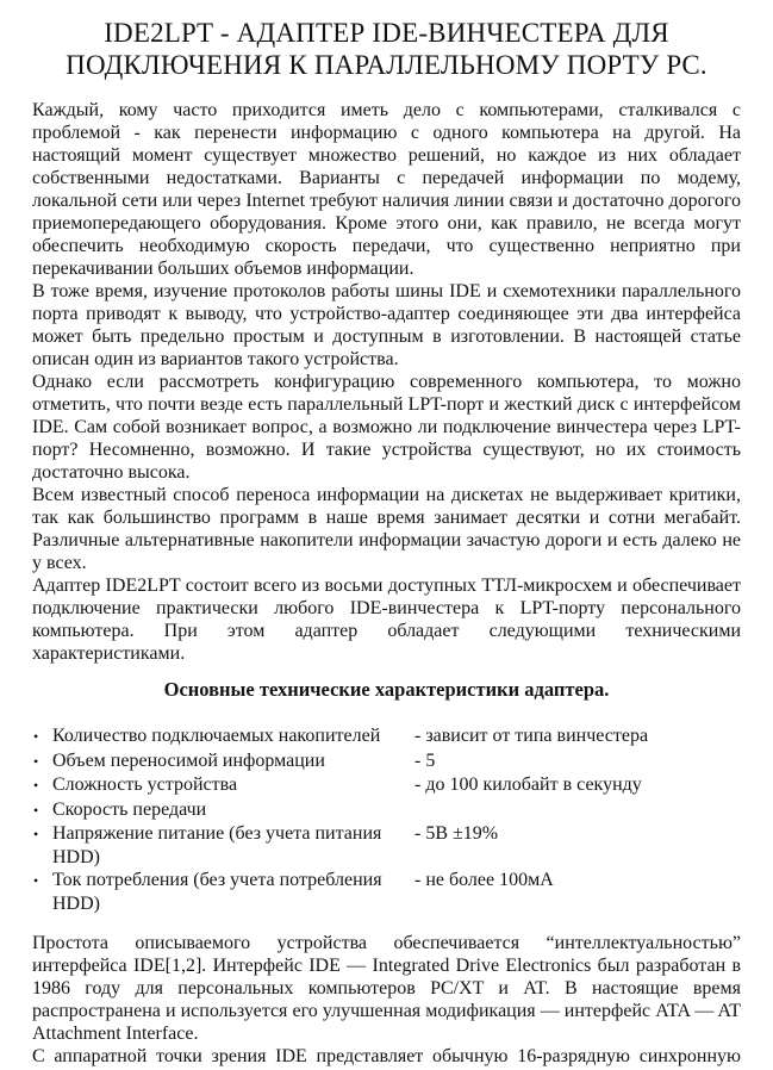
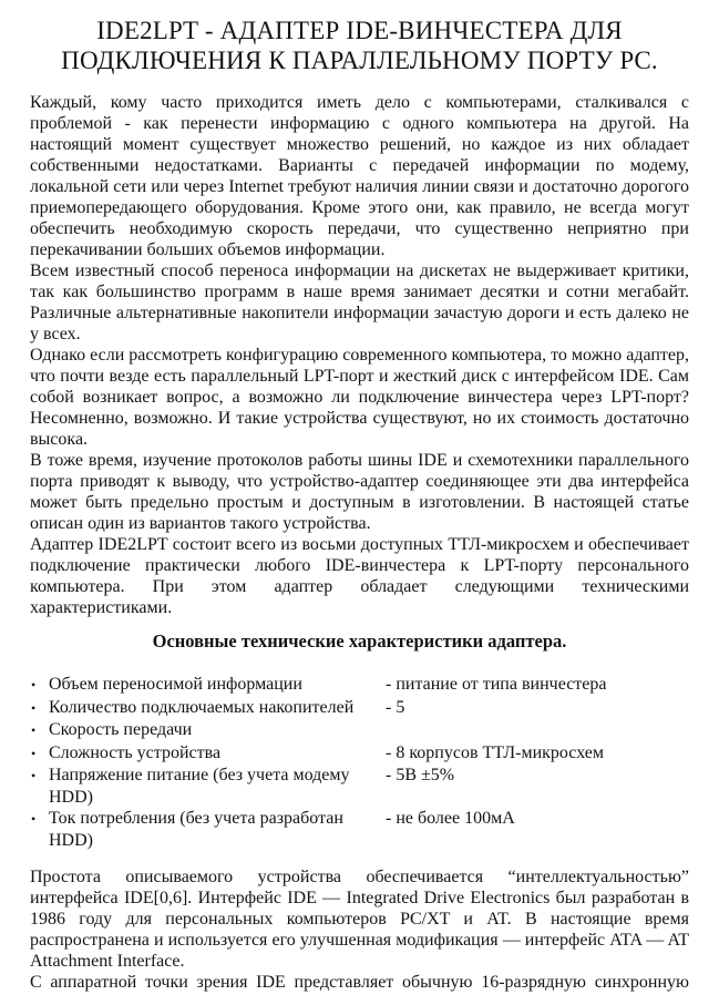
  IDE2LPT - АДАПТЕР IDE-ВИНЧЕСТЕРА ДЛЯ ПОДКЛЮЧЕНИЯ К ПАРАЛЛЕЛЬНОМУ ПОРТУ PC.
  Каждый, кому часто приходится иметь дело с компьютерами, сталкивался с проблемой - как перенести информацию с одного компьютера на другой. На настоящий момент существует множество решений, но каждое из них обладает собственными недостатками. Варианты с передачей информации по модему, локальной сети или через Internet требуют наличия линии связи и достаточно дорогого приемопередающего оборудования. Кроме этого они, как правило, не всегда могут обеспечить необходимую скорость передачи, что существенно неприятно при перекачивании больших объемов информации.
- В тоже время, изучение протоколов работы шины IDE и схемотехники параллельного порта приводят к выводу, что устройство-адаптер соединяющее эти два интерфейса может быть предельно простым и доступным в изготовлении. В настоящей статье описан один из вариантов такого устройства.
+ Всем известный способ переноса информации на дискетах не выдерживает критики, так как большинство программ в наше время занимает десятки и сотни мегабайт. Различные альтернативные накопители информации зачастую дороги и есть далеко не у всех.
- Однако если рассмотреть конфигурацию современного компьютера, то можно отметить, что почти везде есть параллельный LPT-порт и жесткий диск с интерфейсом IDE. Сам собой возникает вопрос, а возможно ли подключение винчестера через LPT-порт? Несомненно, возможно. И такие устройства существуют, но их стоимость достаточно высока.
+ Однако если рассмотреть конфигурацию современного компьютера, то можно адаптер, что почти везде есть параллельный LPT-порт и жесткий диск с интерфейсом IDE. Сам собой возникает вопрос, а возможно ли подключение винчестера через LPT-порт? Несомненно, возможно. И такие устройства существуют, но их стоимость достаточно высока.
- Всем известный способ переноса информации на дискетах не выдерживает критики, так как большинство программ в наше время занимает десятки и сотни мегабайт. Различные альтернативные накопители информации зачастую дороги и есть далеко не у всех.
+ В тоже время, изучение протоколов работы шины IDE и схемотехники параллельного порта приводят к выводу, что устройство-адаптер соединяющее эти два интерфейса может быть предельно простым и доступным в изготовлении. В настоящей статье описан один из вариантов такого устройства.
  Адаптер IDE2LPT состоит всего из восьми доступных ТТЛ-микросхем и обеспечивает подключение практически любого IDE-винчестера к LPT-порту персонального компьютера. При этом адаптер обладает следующими техническими характеристиками.
  Основные технические характеристики адаптера.
  •
- Количество подключаемых накопителей
+ Объем переносимой информации
- - зависит от типа винчестера
+ - питание от типа винчестера
  •
- Объем переносимой информации
+ Количество подключаемых накопителей
  - 5
  •
- Сложность устройства
+ Скорость передачи
- - до 100 килобайт в секунду
  •
- Скорость передачи
+ Сложность устройства
+ - 8 корпусов ТТЛ-микросхем
  •
- Напряжение питание (без учета питания HDD)
+ Напряжение питание (без учета модему HDD)
- - 5В ±19%
+ - 5В ±5%
  •
- Ток потребления (без учета потребления HDD)
+ Ток потребления (без учета разработан HDD)
  - не более 100мА
- Простота описываемого устройства обеспечивается “интеллектуальностью” интерфейса IDE[1,2]. Интерфейс IDE — Integrated Drive Electronics был разработан в 1986 году для персональных компьютеров PC/XT и AT. В настоящие время распространена и используется его улучшенная модификация — интерфейс ATA — AT Attachment Interface.
+ Простота описываемого устройства обеспечивается “интеллектуальностью” интерфейса IDE[0,6]. Интерфейс IDE — Integrated Drive Electronics был разработан в 1986 году для персональных компьютеров PC/XT и AT. В настоящие время распространена и используется его улучшенная модификация — интерфейс ATA — AT Attachment Interface.
